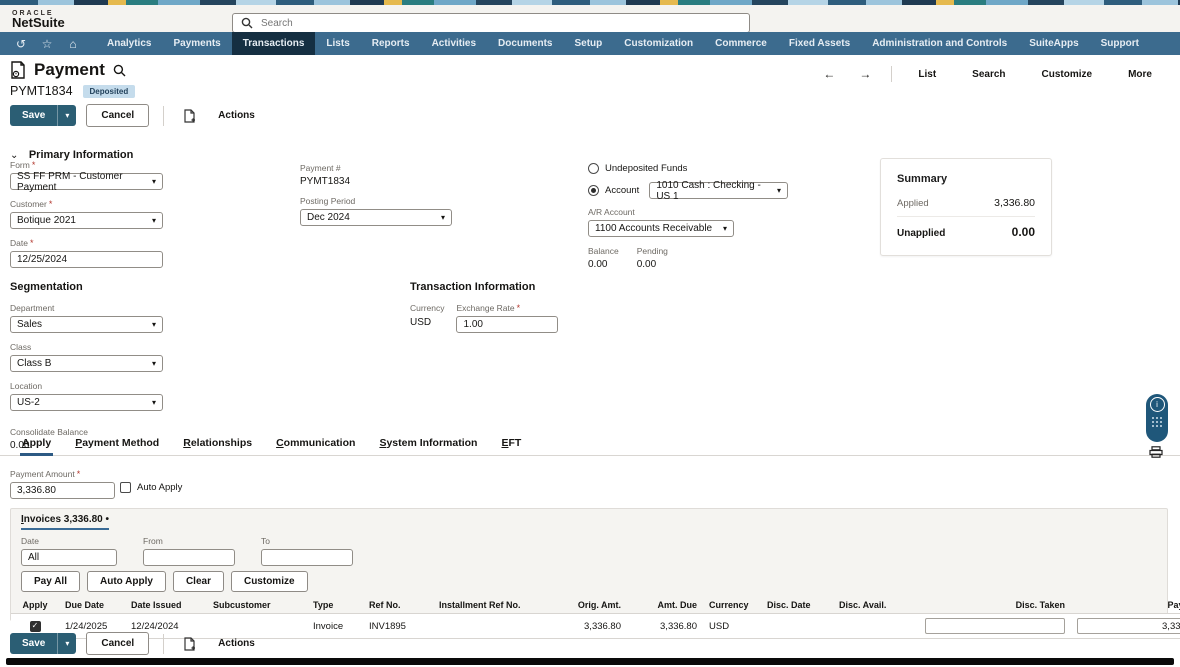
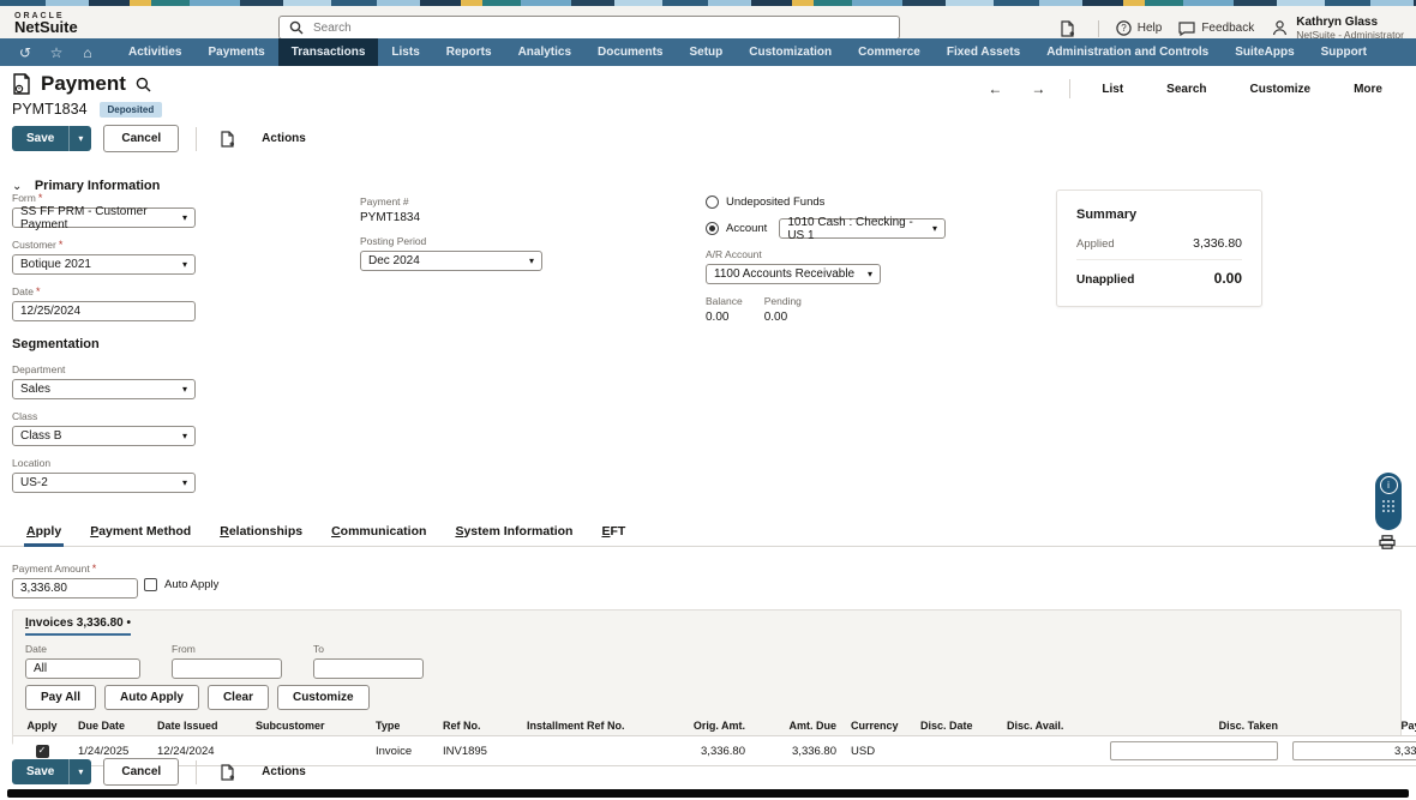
  NetSuite
  Search
+ ?
+ Help
+ Feedback
+ Kathryn Glass
+ NetSuite - Administrator
  ↺
  ☆
  ⌂
- Analytics
+ Activities
  Payments
  Transactions
  Lists
  Reports
- Activities
+ Analytics
  Documents
  Setup
  Customization
  Commerce
  Fixed Assets
  Administration and Controls
  SuiteApps
  Support
  Payment
  PYMT1834
  Deposited
  ←
  →
  List
  Search
  Customize
  More
  Save
  ▾
  Cancel
  Actions
  ⌄ Primary Information
  Form *
  SS FF PRM - Customer Payment
  ▾
  Customer *
  Botique 2021
  ▾
  Date *
  12/25/2024
  Payment #
  PYMT1834
  Posting Period
  Dec 2024
  ▾
  Undeposited Funds
  Account
  1010 Cash : Checking - US 1
  ▾
  A/R Account
  1100 Accounts Receivable
  ▾
  Balance
  0.00
  Pending
  0.00
  Summary
  Applied
  3,336.80
  Unapplied
  0.00
  Segmentation
  Department
  Sales
  ▾
  Class
  Class B
  ▾
  Location
  US-2
  ▾
- Consolidate Balance
- Transaction Information
- Currency
- USD
- Exchange Rate *
- 1.00
  Apply
  Payment Method
  Relationships
  Communication
  System Information
  EFT
  Payment Amount *
  3,336.80
  Auto Apply
  Invoices 3,336.80 •
  Date
  All
  From
  To
  Pay All
  Auto Apply
  Clear
  Customize
  Apply	Due Date	Date Issued	Subcustomer	Type	Ref No.	Installment Ref No.	Orig. Amt.	Amt. Due	Currency	Disc. Date	Disc. Avail.	Disc. Taken	Pa
  	1/24/2025	12/24/2024		Invoice	INV1895		3,336.80	3,336.80	USD				3,33
  Save
  ▾
  Cancel
  Actions
  i
